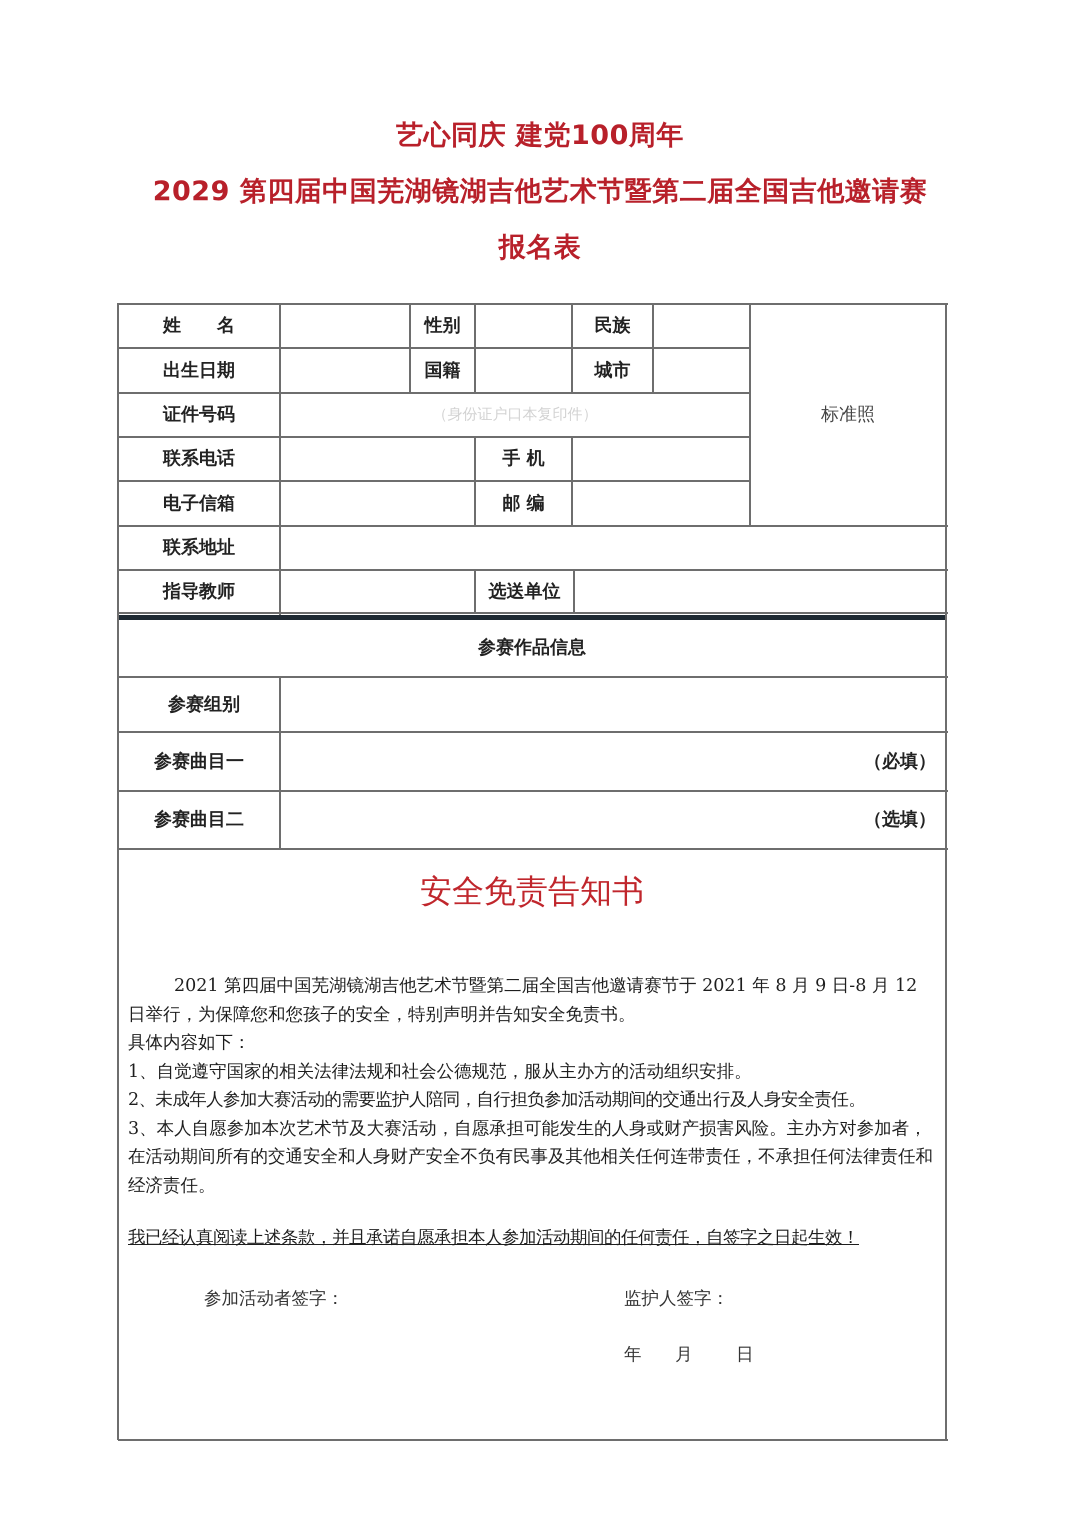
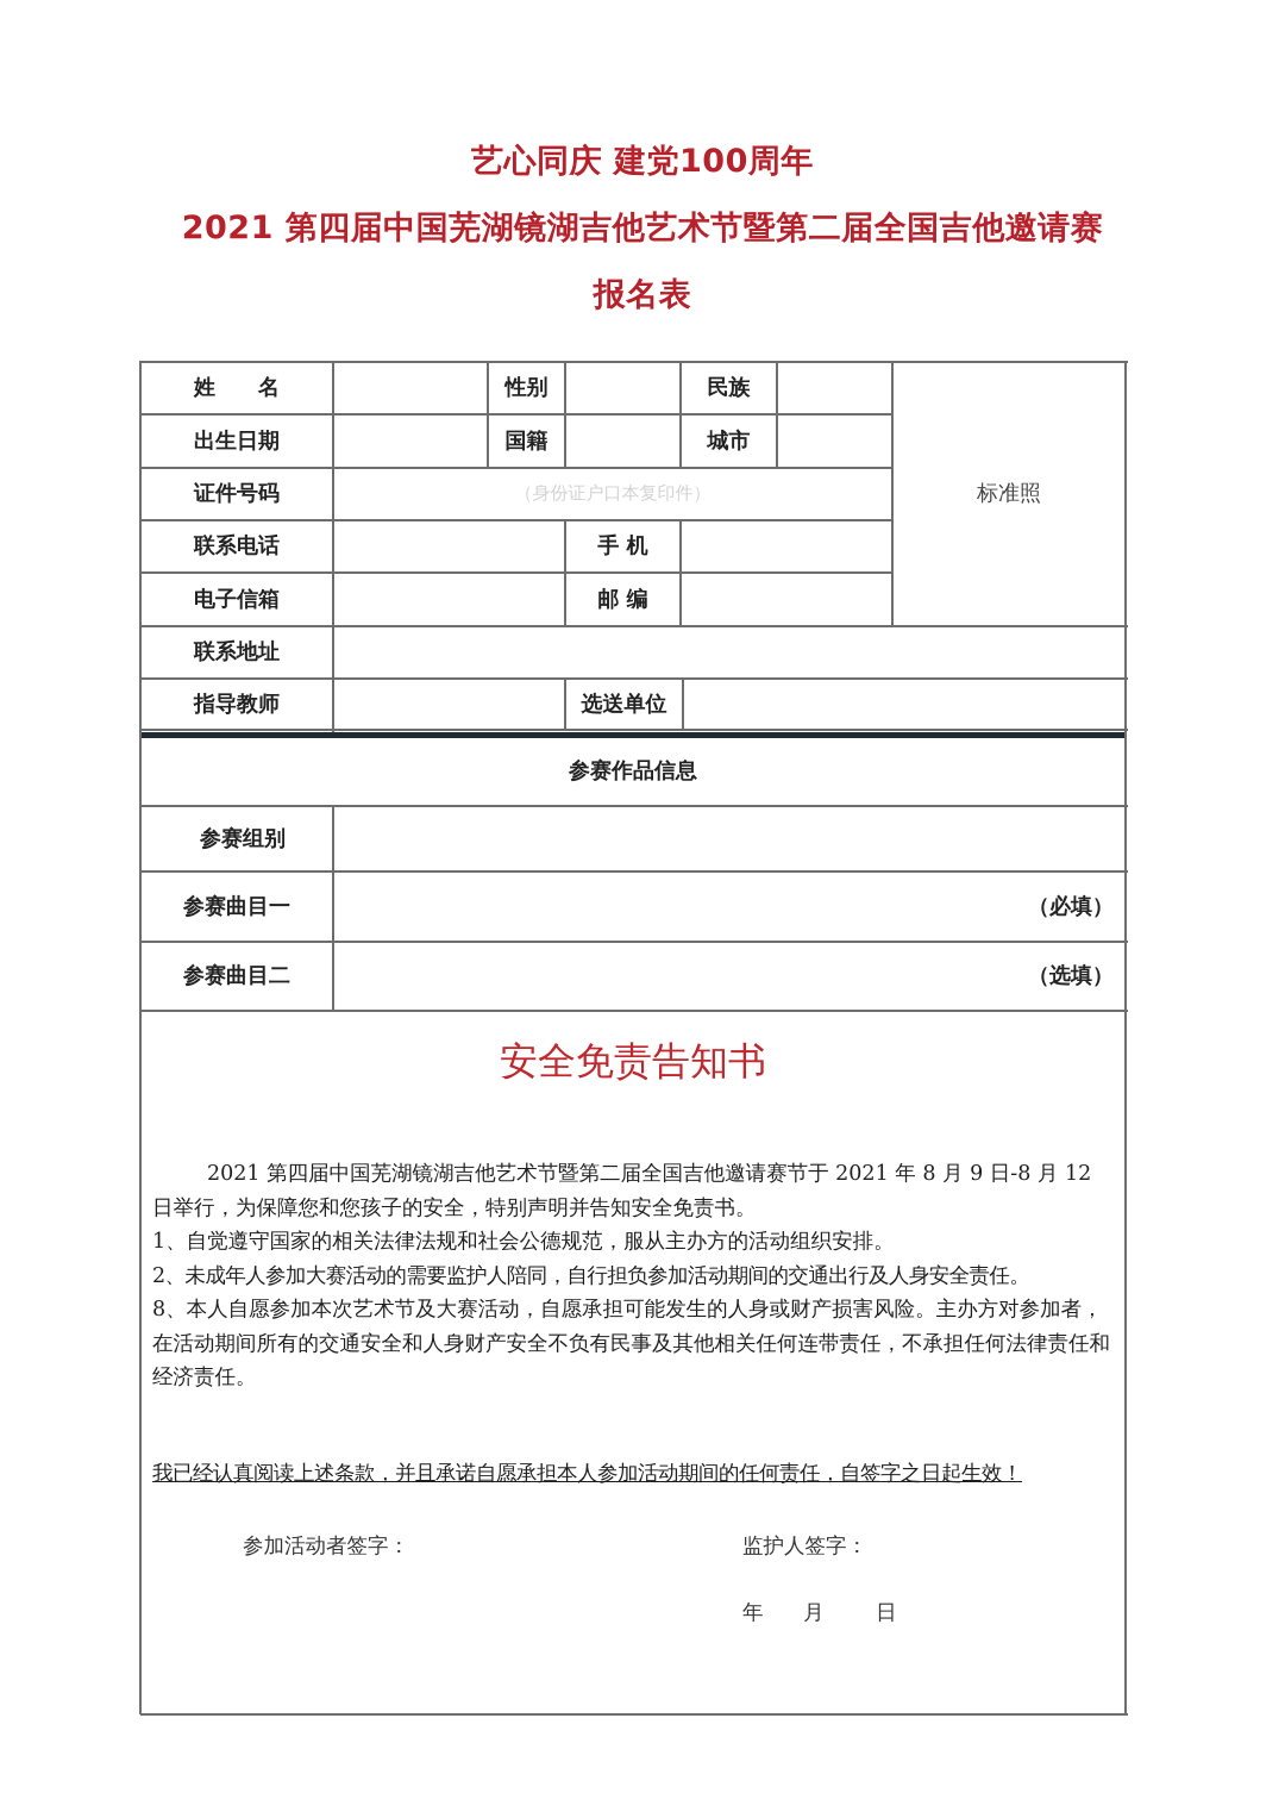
  艺心同庆 建党100周年
- 2029 第四届中国芜湖镜湖吉他艺术节暨第二届全国吉他邀请赛
+ 2021 第四届中国芜湖镜湖吉他艺术节暨第二届全国吉他邀请赛
  报名表
  姓 名
  性别
  民族
  出生日期
  国籍
  城市
  证件号码
  （身份证户口本复印件）
  标准照
  联系电话
  手 机
  电子信箱
  邮 编
  联系地址
  指导教师
  选送单位
  参赛作品信息
  参赛组别
  参赛曲目一
  （必填）
  参赛曲目二
  （选填）
  安全免责告知书
  2021 第四届中国芜湖镜湖吉他艺术节暨第二届全国吉他邀请赛节于 2021 年 8 月 9 日-8 月 12 日举行，为保障您和您孩子的安全，特别声明并告知安全免责书。
- 具体内容如下：
  1、自觉遵守国家的相关法律法规和社会公德规范，服从主办方的活动组织安排。
  2、未成年人参加大赛活动的需要监护人陪同，自行担负参加活动期间的交通出行及人身安全责任。
- 3、本人自愿参加本次艺术节及大赛活动，自愿承担可能发生的人身或财产损害风险。主办方对参加者，在活动期间所有的交通安全和人身财产安全不负有民事及其他相关任何连带责任，不承担任何法律责任和经济责任。
+ 8、本人自愿参加本次艺术节及大赛活动，自愿承担可能发生的人身或财产损害风险。主办方对参加者，在活动期间所有的交通安全和人身财产安全不负有民事及其他相关任何连带责任，不承担任何法律责任和经济责任。
  我已经认真阅读上述条款，并且承诺自愿承担本人参加活动期间的任何责任，自签字之日起生效！
  参加活动者签字：
  监护人签字：
  年 月 日
